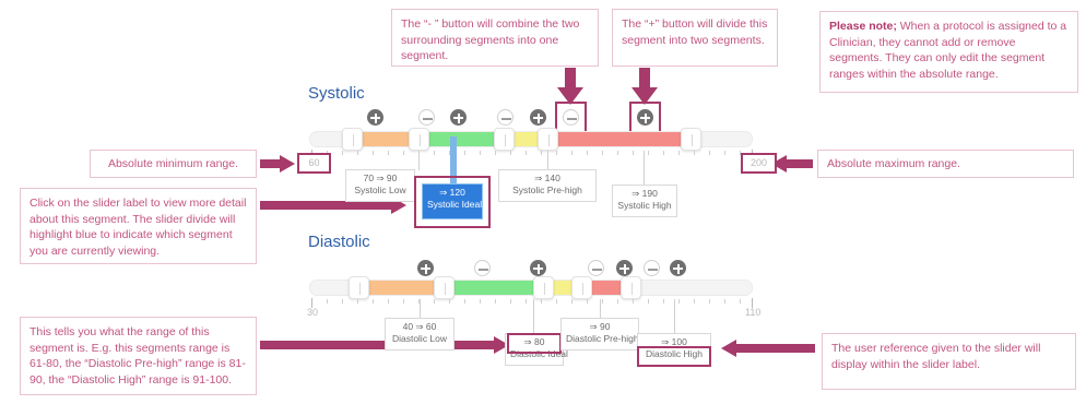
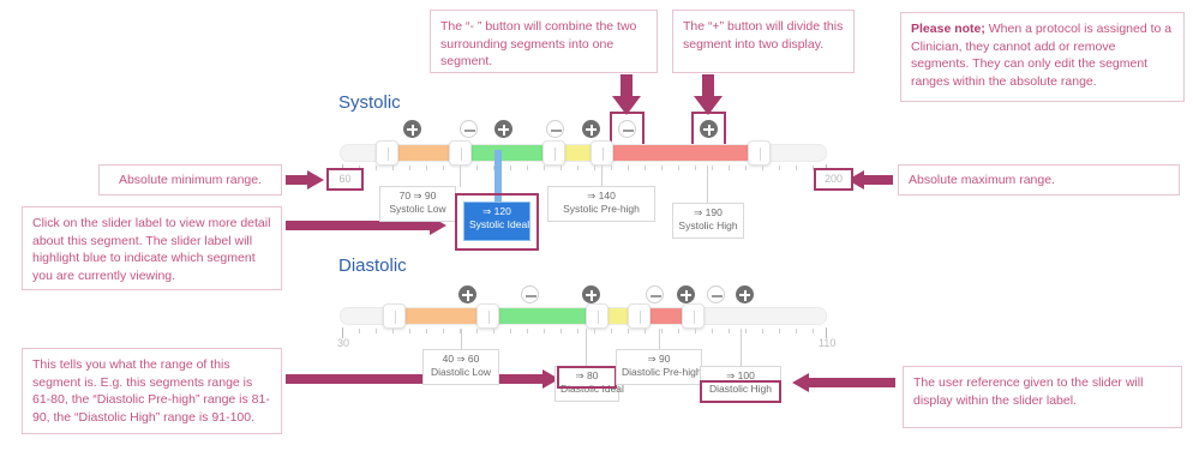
  The “- ” button will combine the two surrounding segments into one segment.
- The “+” button will divide this segment into two segments.
+ The “+” button will divide this segment into two display.
  Please note; When a protocol is assigned to a Clinician, they cannot add or remove segments. They can only edit the segment ranges within the absolute range.
  Absolute minimum range.
- Click on the slider label to view more detail about this segment. The slider divide will highlight blue to indicate which segment you are currently viewing.
+ Click on the slider label to view more detail about this segment. The slider label will highlight blue to indicate which segment you are currently viewing.
  This tells you what the range of this segment is. E.g. this segments range is 61-80, the “Diastolic Pre-high” range is 81-90, the “Diastolic High” range is 91-100.
  Absolute maximum range.
  The user reference given to the slider will display within the slider label.
  Systolic
  60
  200
  70 ⇒ 90
  Systolic Low
  ⇒ 120
  Systolic Ideal
  ⇒ 140
  Systolic Pre-high
  ⇒ 190
  Systolic High
  Diastolic
  30
  110
  40 ⇒ 60
  Diastolic Low
  ⇒ 80
  Diastolic Ideal
  ⇒ 90
  Diastolic Pre-hig
  ⇒ 100
  Diastolic High
